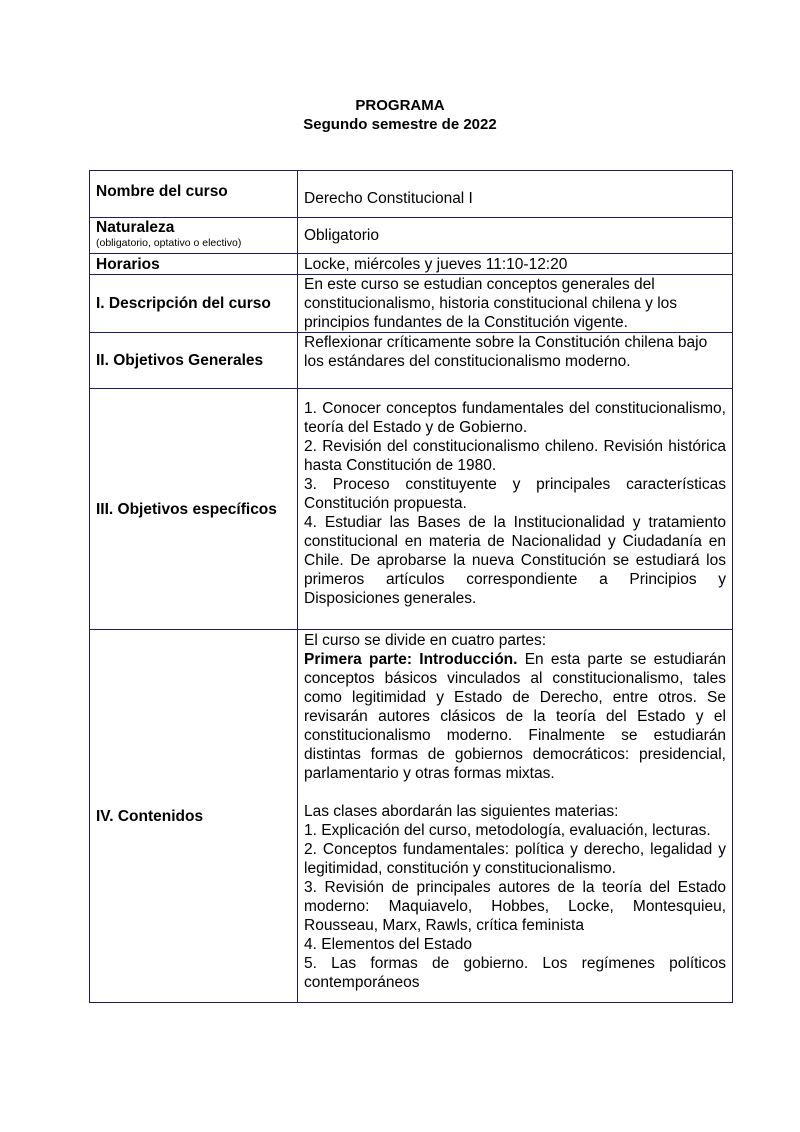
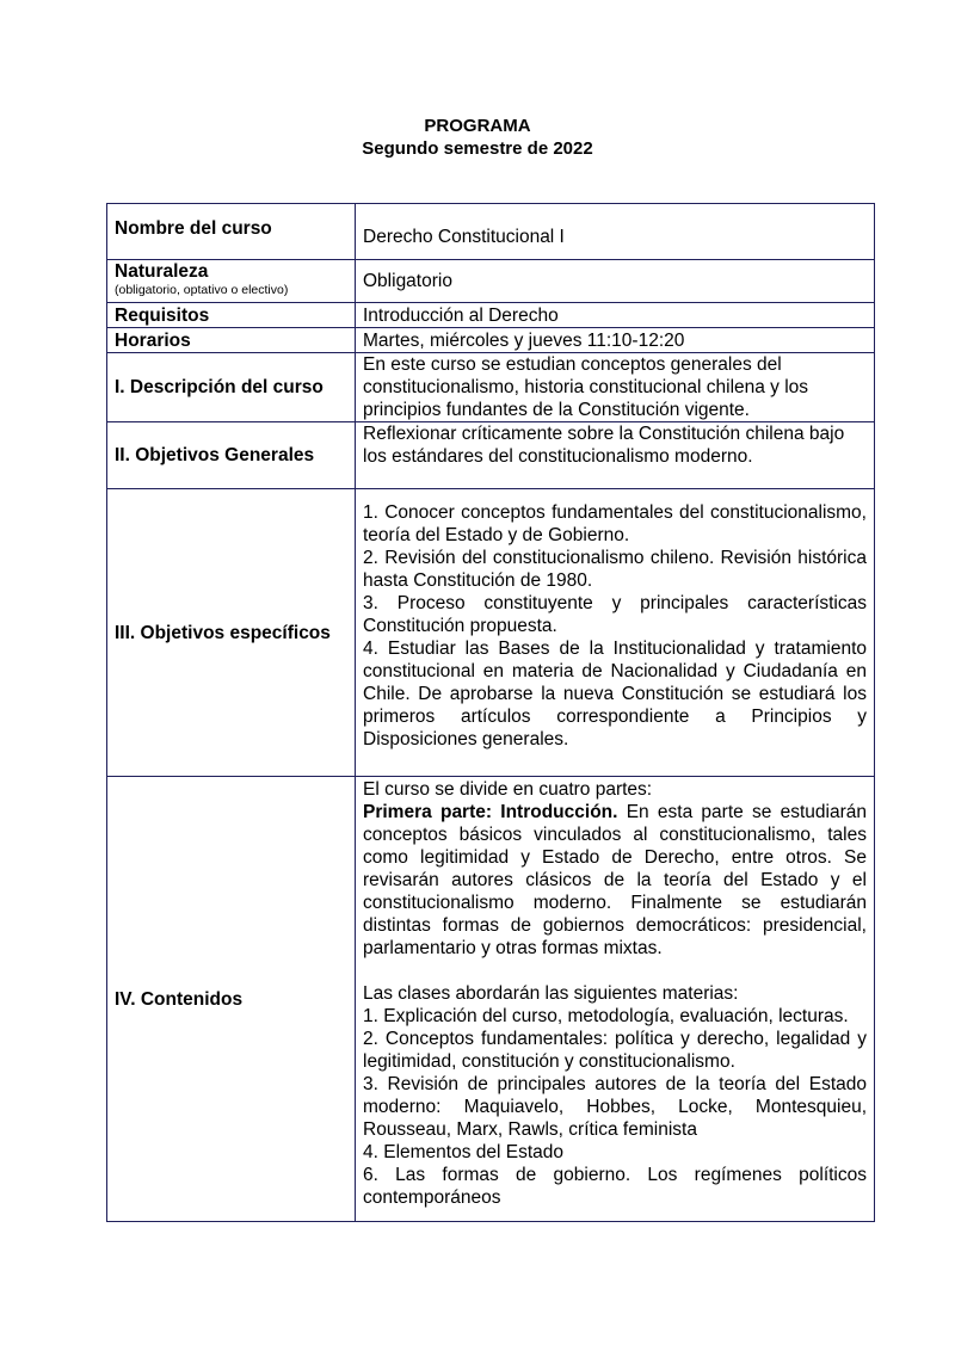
  PROGRAMA
  Segundo semestre de 2022
  Nombre del curso	Derecho Constitucional I
  Naturaleza (obligatorio, optativo o electivo)	Obligatorio
+ Requisitos	Introducción al Derecho
- Horarios	Locke, miércoles y jueves 11:10-12:20
+ Horarios	Martes, miércoles y jueves 11:10-12:20
  I. Descripción del curso	En este curso se estudian conceptos generales del constitucionalismo, historia constitucional chilena y los principios fundantes de la Constitución vigente.
  II. Objetivos Generales	Reflexionar críticamente sobre la Constitución chilena bajo los estándares del constitucionalismo moderno.
  III. Objetivos específicos	1. Conocer conceptos fundamentales del constitucionalismo, teoría del Estado y de Gobierno. 2. Revisión del constitucionalismo chileno. Revisión histórica hasta Constitución de 1980. 3. Proceso constituyente y principales características Constitución propuesta. 4. Estudiar las Bases de la Institucionalidad y tratamiento constitucional en materia de Nacionalidad y Ciudadanía en Chile. De aprobarse la nueva Constitución se estudiará los primeros artículos correspondiente a Principios y Disposiciones generales.
- IV. Contenidos	El curso se divide en cuatro partes: Primera parte: Introducción. En esta parte se estudiarán conceptos básicos vinculados al constitucionalismo, tales como legitimidad y Estado de Derecho, entre otros. Se revisarán autores clásicos de la teoría del Estado y el constitucionalismo moderno. Finalmente se estudiarán distintas formas de gobiernos democráticos: presidencial, parlamentario y otras formas mixtas. Las clases abordarán las siguientes materias: 1. Explicación del curso, metodología, evaluación, lecturas. 2. Conceptos fundamentales: política y derecho, legalidad y legitimidad, constitución y constitucionalismo. 3. Revisión de principales autores de la teoría del Estado moderno: Maquiavelo, Hobbes, Locke, Montesquieu, Rousseau, Marx, Rawls, crítica feminista 4. Elementos del Estado 5. Las formas de gobierno. Los regímenes políticos contemporáneos
+ IV. Contenidos	El curso se divide en cuatro partes: Primera parte: Introducción. En esta parte se estudiarán conceptos básicos vinculados al constitucionalismo, tales como legitimidad y Estado de Derecho, entre otros. Se revisarán autores clásicos de la teoría del Estado y el constitucionalismo moderno. Finalmente se estudiarán distintas formas de gobiernos democráticos: presidencial, parlamentario y otras formas mixtas. Las clases abordarán las siguientes materias: 1. Explicación del curso, metodología, evaluación, lecturas. 2. Conceptos fundamentales: política y derecho, legalidad y legitimidad, constitución y constitucionalismo. 3. Revisión de principales autores de la teoría del Estado moderno: Maquiavelo, Hobbes, Locke, Montesquieu, Rousseau, Marx, Rawls, crítica feminista 4. Elementos del Estado 6. Las formas de gobierno. Los regímenes políticos contemporáneos
